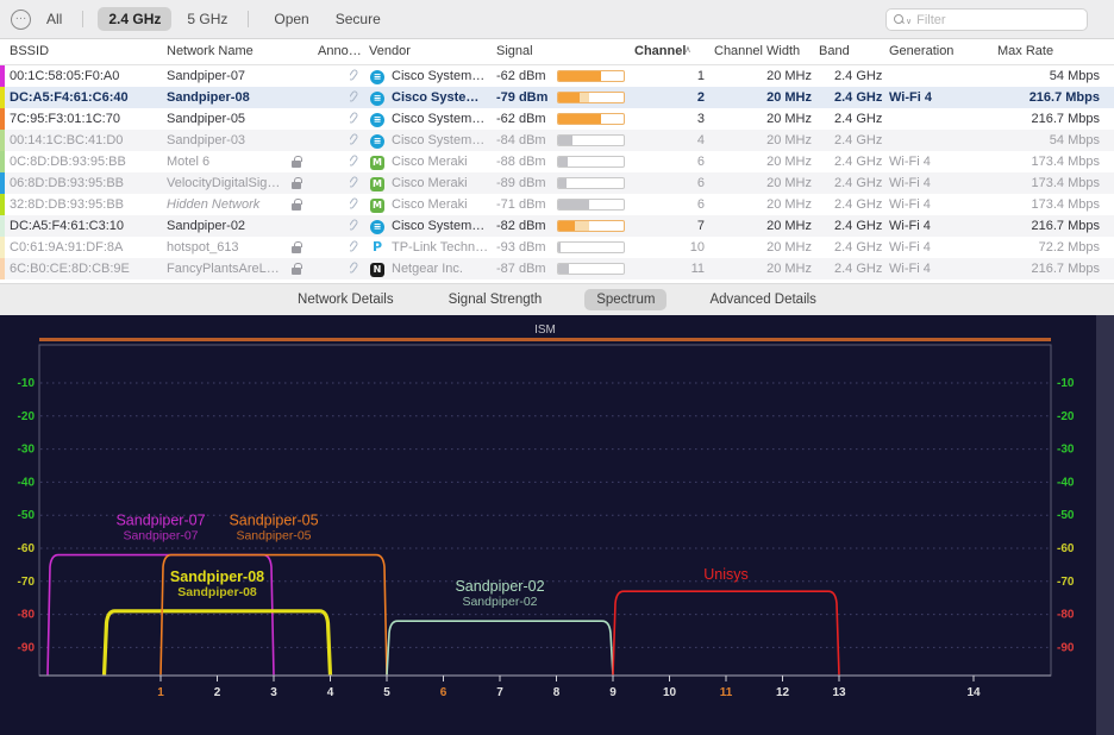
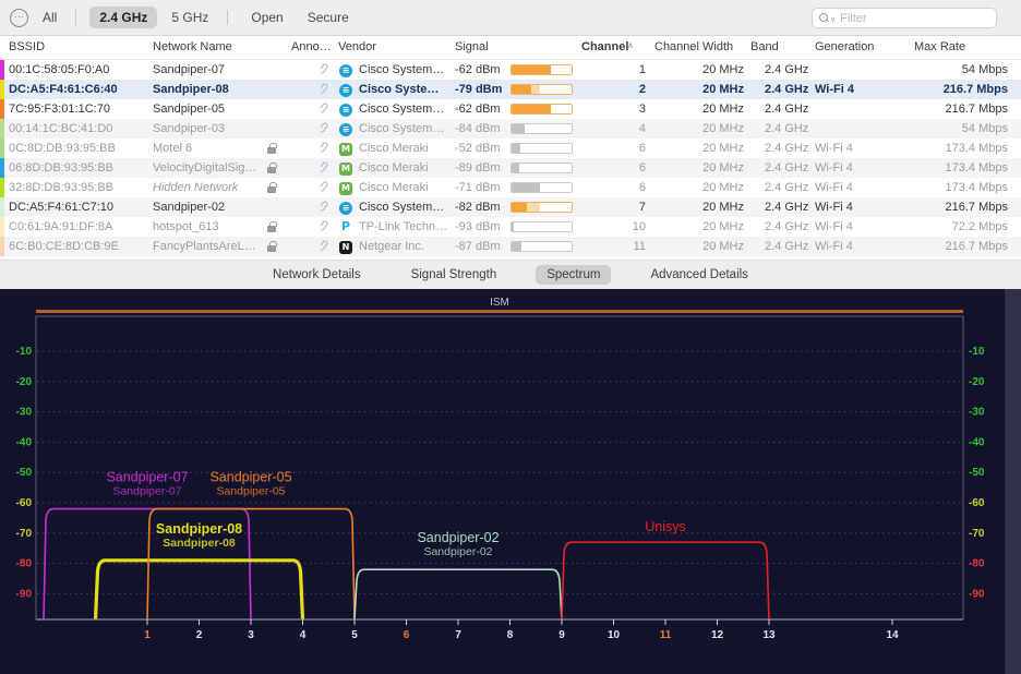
  …
  All
  2.4 GHz
  5 GHz
  Open
  Secure
  Filter
  BSSID
  Network Name
  Anno…
  Vendor
  Signal
  Channel
  ∧
  Channel Width
  Band
  Generation
  Max Rate
  00:1C:58:05:F0:A0
  Sandpiper-07
  ≡
  Cisco Systems I
  -62 dBm
  1
  20 MHz
  2.4 GHz
  54 Mbps
  DC:A5:F4:61:C6:40
  Sandpiper-08
  ≡
  Cisco Systems
  -79 dBm
  2
  20 MHz
  2.4 GHz
  Wi-Fi 4
  216.7 Mbps
  7C:95:F3:01:1C:70
  Sandpiper-05
  ≡
  Cisco Systems I
  -62 dBm
  3
  20 MHz
  2.4 GHz
  216.7 Mbps
  00:14:1C:BC:41:D0
  Sandpiper-03
  ≡
  Cisco Systems I
  -84 dBm
  4
  20 MHz
  2.4 GHz
  54 Mbps
  0C:8D:DB:93:95:BB
  Motel 6
  M
  Cisco Meraki
- -88 dBm
+ -52 dBm
  6
  20 MHz
  2.4 GHz
  Wi-Fi 4
  173.4 Mbps
  06:8D:DB:93:95:BB
  VelocityDigitalSignag
  M
  Cisco Meraki
  -89 dBm
  6
  20 MHz
  2.4 GHz
  Wi-Fi 4
  173.4 Mbps
  32:8D:DB:93:95:BB
  Hidden Network
  M
  Cisco Meraki
  -71 dBm
  6
  20 MHz
  2.4 GHz
  Wi-Fi 4
  173.4 Mbps
- DC:A5:F4:61:C3:10
+ DC:A5:F4:61:C7:10
  Sandpiper-02
  ≡
  Cisco Systems I
  -82 dBm
  7
  20 MHz
  2.4 GHz
  Wi-Fi 4
  216.7 Mbps
  C0:61:9A:91:DF:8A
  hotspot_613
  P
  TP-Link Technol
  -93 dBm
  10
  20 MHz
  2.4 GHz
  Wi-Fi 4
  72.2 Mbps
  6C:B0:CE:8D:CB:9E
  FancyPlantsAreLoud
  N
  Netgear Inc.
  -87 dBm
  11
  20 MHz
  2.4 GHz
  Wi-Fi 4
  216.7 Mbps
  Network Details
  Signal Strength
  Spectrum
  Advanced Details
  ISM
  -10
  -10
  -20
  -20
  -30
  -30
  -40
  -40
  -50
  -50
  -60
  -60
  -70
  -70
  -80
  -80
  -90
  -90
  Sandpiper-07
  Sandpiper-07
  Sandpiper-08
  Sandpiper-08
  Sandpiper-05
  Sandpiper-05
  Sandpiper-02
  Sandpiper-02
  Unisys
  1
  2
  3
  4
  5
  6
  7
  8
  9
  10
  11
  12
  13
  14
